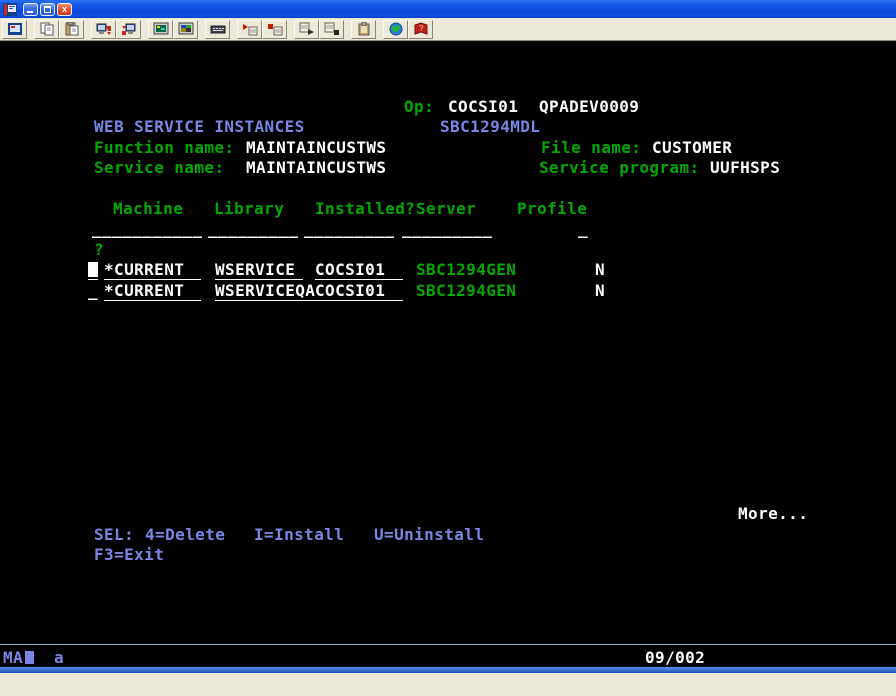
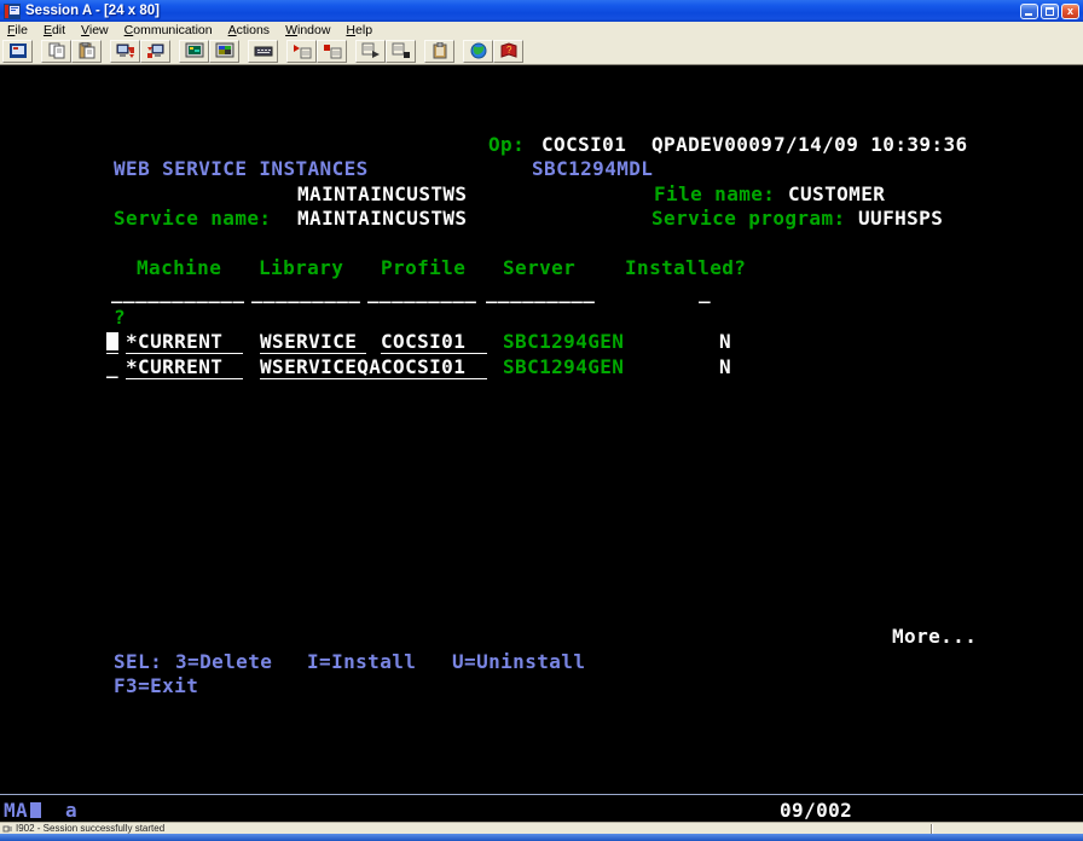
+ Session A - [24 x 80]
  x
+ File
+ Edit
+ View
+ Communication
+ Actions
+ Window
+ Help
  ?
  Op:
  COCSI01
  QPADEV0009
+ 7/14/09 10:39:36
  WEB SERVICE INSTANCES
  SBC1294MDL
- Function name:
  MAINTAINCUSTWS
  File name:
  CUSTOMER
  Service name:
  MAINTAINCUSTWS
  Service program:
  UUFHSPS
  Machine
  Library
- Installed?
+ Profile
  Server
- Profile
+ Installed?
  ___________
  _________
  _________
  _________
  _
  ?
  *CURRENT
  WSERVICE
  COCSI01
  SBC1294GEN
  N
  _
  *CURRENT
  WSERVICEQA
  COCSI01
  SBC1294GEN
  N
  More...
  SEL:
- 4=Delete
+ 3=Delete
  I=Install
  U=Uninstall
  F3=Exit
  MA
  a
  09/002
+ I902 - Session successfully started
